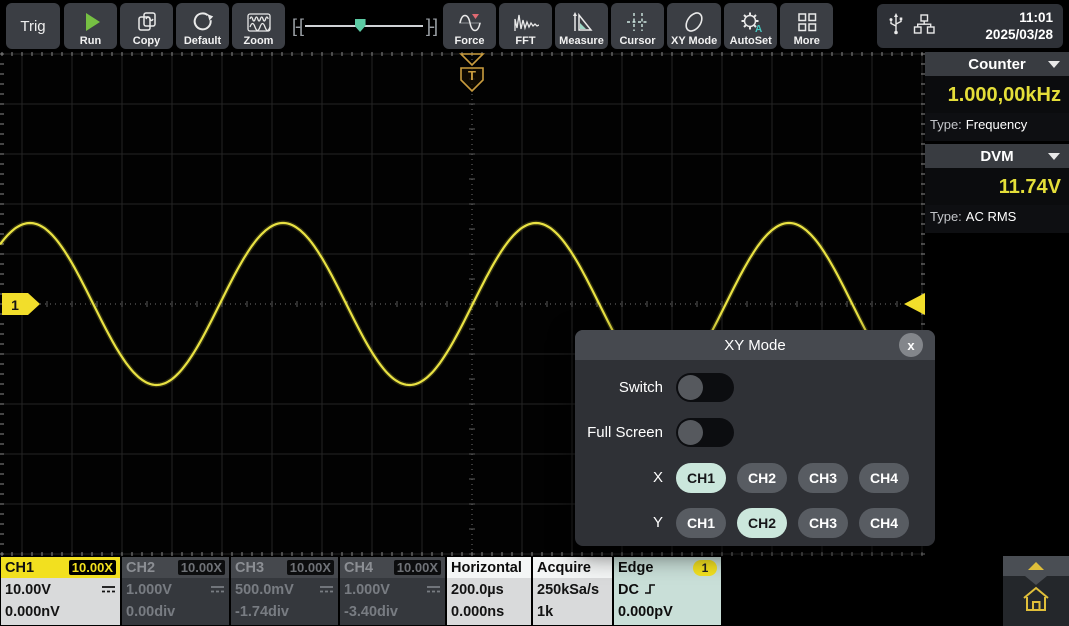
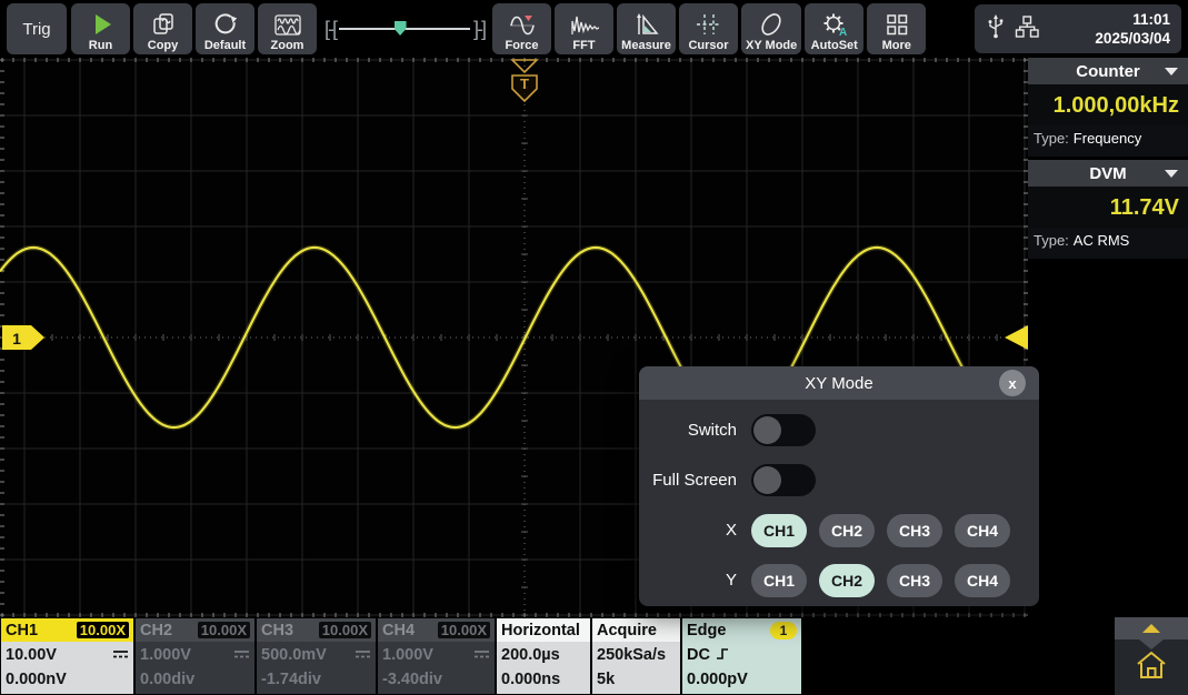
  Trig
  Run
  Copy
  Default
  Zoom
  [-[
  ]-]
  Force
  FFT
  Measure
  Cursor
  XY Mode
  A
  AutoSet
  More
  11:01
- 2025/03/28
+ 2025/03/04
  T
  1
  Counter
  1.000,00kHz
  Type: Frequency
  DVM
  11.74V
  Type: AC RMS
  XY Mode
  x
  Switch
  Full Screen
  X
  CH1
  CH2
  CH3
  CH4
  Y
  CH1
  CH2
  CH3
  CH4
  CH1
  10.00X
  10.00V
  0.000nV
  CH2
  10.00X
  1.000V
  0.00div
  CH3
  10.00X
  500.0mV
  -1.74div
  CH4
  10.00X
  1.000V
  -3.40div
  Horizontal
  200.0µs
  0.000ns
  Acquire
  250kSa/s
- 1k
+ 5k
  Edge
  1
  DC
  0.000pV
